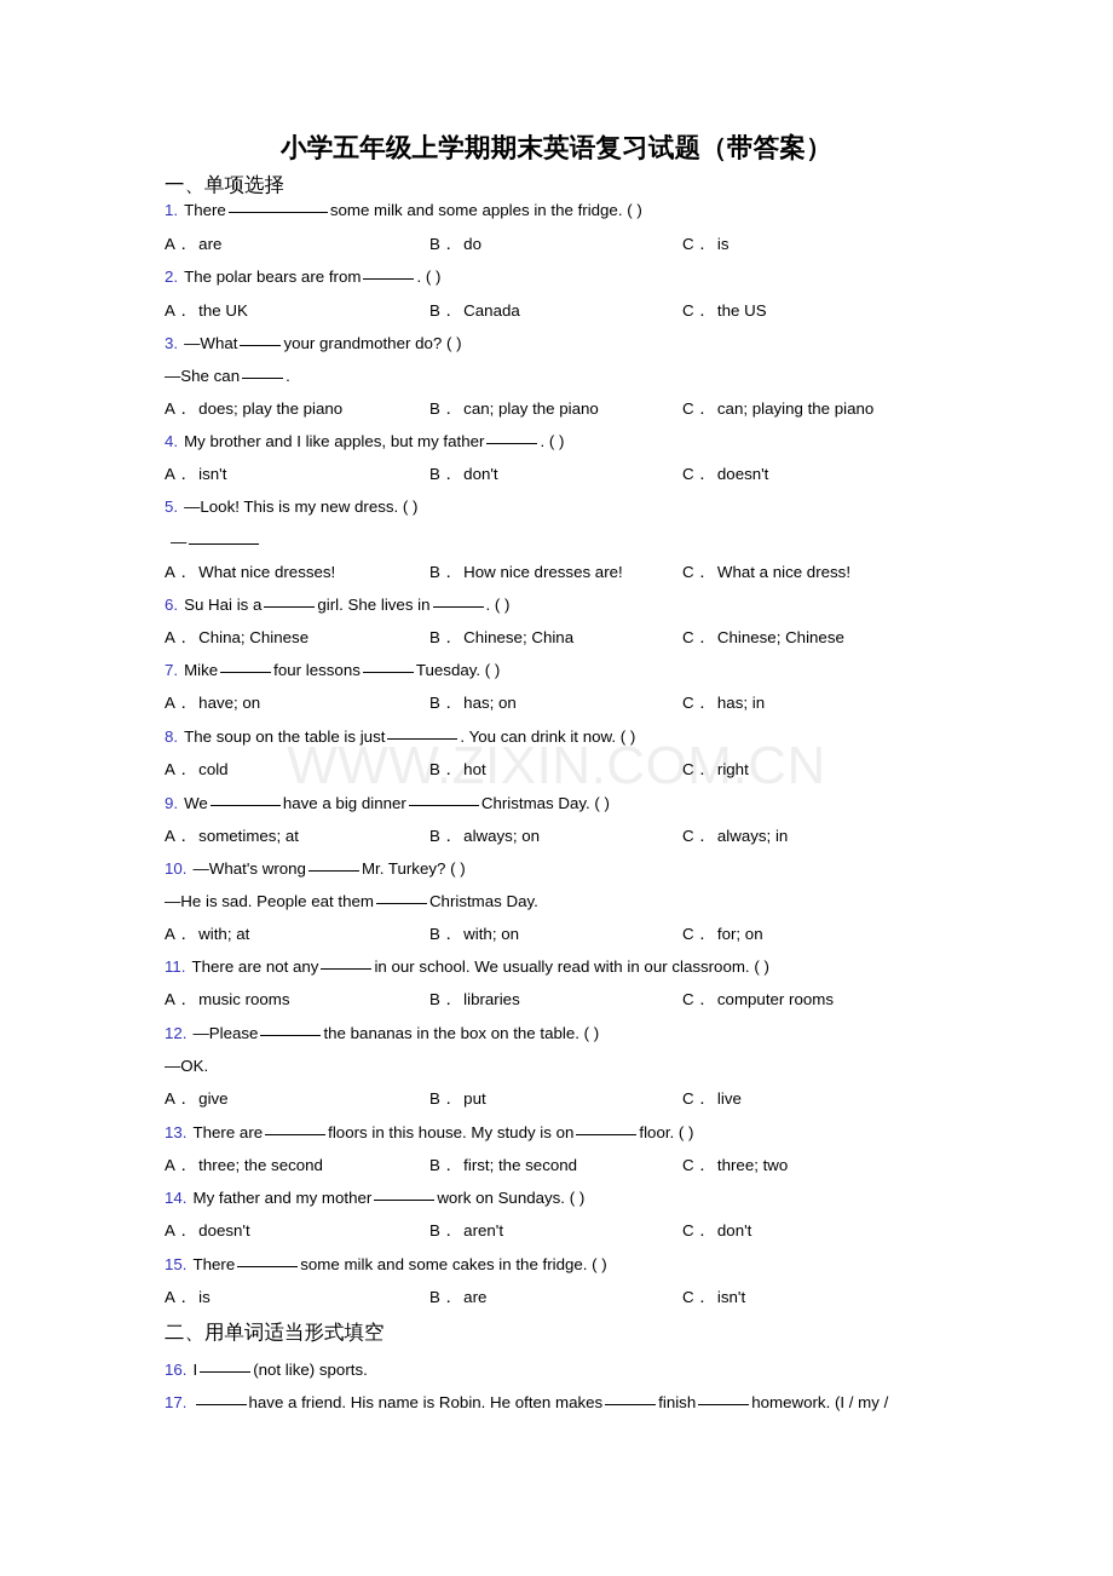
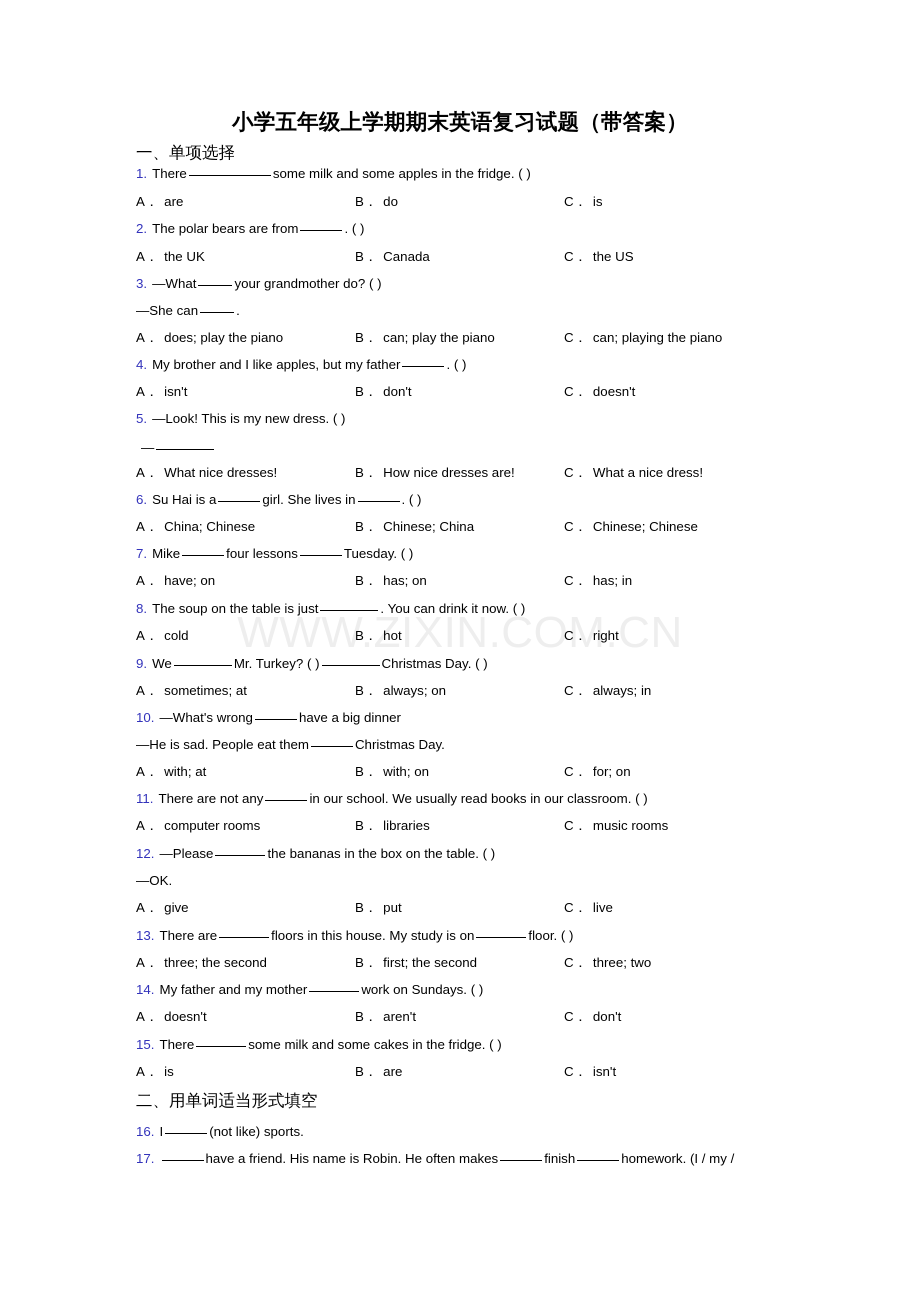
  WWW.ZIXIN.COM.CN
  小学五年级上学期期末英语复习试题（带答案）
  一、单项选择
  1. There some milk and some apples in the fridge. ( )
  A． are
  B． do
  C． is
  2. The polar bears are from . ( )
  A． the UK
  B． Canada
  C． the US
  3. —What your grandmother do? ( )
  —She can .
  A． does; play the piano
  B． can; play the piano
  C． can; playing the piano
  4. My brother and I like apples, but my father . ( )
  A． isn't
  B． don't
  C． doesn't
  5. —Look! This is my new dress. ( )
  —
  A． What nice dresses!
  B． How nice dresses are!
  C． What a nice dress!
  6. Su Hai is a girl. She lives in . ( )
  A． China; Chinese
  B． Chinese; China
  C． Chinese; Chinese
  7. Mike four lessons Tuesday. ( )
  A． have; on
  B． has; on
  C． has; in
  8. The soup on the table is just . You can drink it now. ( )
  A． cold
  B． hot
  C． right
- 9. We have a big dinner Christmas Day. ( )
+ 9. We Mr. Turkey? ( ) Christmas Day. ( )
  A． sometimes; at
  B． always; on
  C． always; in
- 10. —What's wrong Mr. Turkey? ( )
+ 10. —What's wrong have a big dinner
  —He is sad. People eat them Christmas Day.
  A． with; at
  B． with; on
  C． for; on
- 11. There are not any in our school. We usually read with in our classroom. ( )
+ 11. There are not any in our school. We usually read books in our classroom. ( )
- A． music rooms
+ A． computer rooms
  B． libraries
- C． computer rooms
+ C． music rooms
  12. —Please the bananas in the box on the table. ( )
  —OK.
  A． give
  B． put
  C． live
  13. There are floors in this house. My study is on floor. ( )
  A． three; the second
  B． first; the second
  C． three; two
  14. My father and my mother work on Sundays. ( )
  A． doesn't
  B． aren't
  C． don't
  15. There some milk and some cakes in the fridge. ( )
  A． is
  B． are
  C． isn't
  二、用单词适当形式填空
  16. I (not like) sports.
  17. have a friend. His name is Robin. He often makes finish homework. (I / my /
